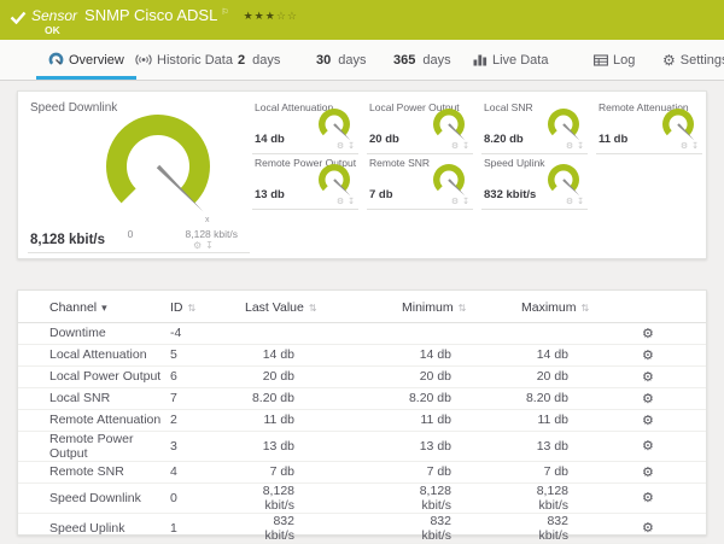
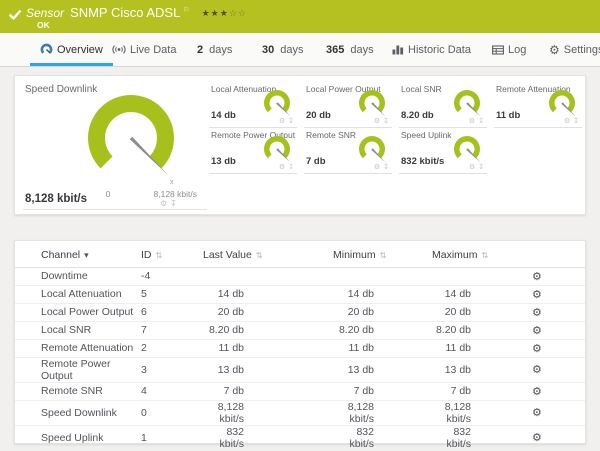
  Sensor
  SNMP Cisco ADSL
  ★★★☆☆
  OK
  Overview
- Historic Data
+ Live Data
  2
  days
  30
  days
  365
  days
- Live Data
+ Historic Data
  Log
  Setting
  Speed Downlink
  0
  8,128 kbit/s
  8,128 kbit/s
  Local Attenuation
  14 db
  Local Power Output
  20 db
  Local SNR
  8.20 db
  Remote Attenuation
  11 db
  Remote Power Output
  13 db
  Remote SNR
  7 db
  Speed Uplink
  832 kbit/s
  Channel	ID	Last Value	Minimum	Maximum
  Downtime	-4
  Local Attenuation	5	14 db	14 db	14 db
  Local Power Output	6	20 db	20 db	20 db
  Local SNR	7	8.20 db	8.20 db	8.20 db
  Remote Attenuation	2	11 db	11 db	11 db
  Remote Power Output	3	13 db	13 db	13 db
  Remote SNR	4	7 db	7 db	7 db
  Speed Downlink	0	8,128 kbit/s	8,128 kbit/s	8,128 kbit/s
  Speed Uplink	1	832 kbit/s	832 kbit/s	832 kbit/s
